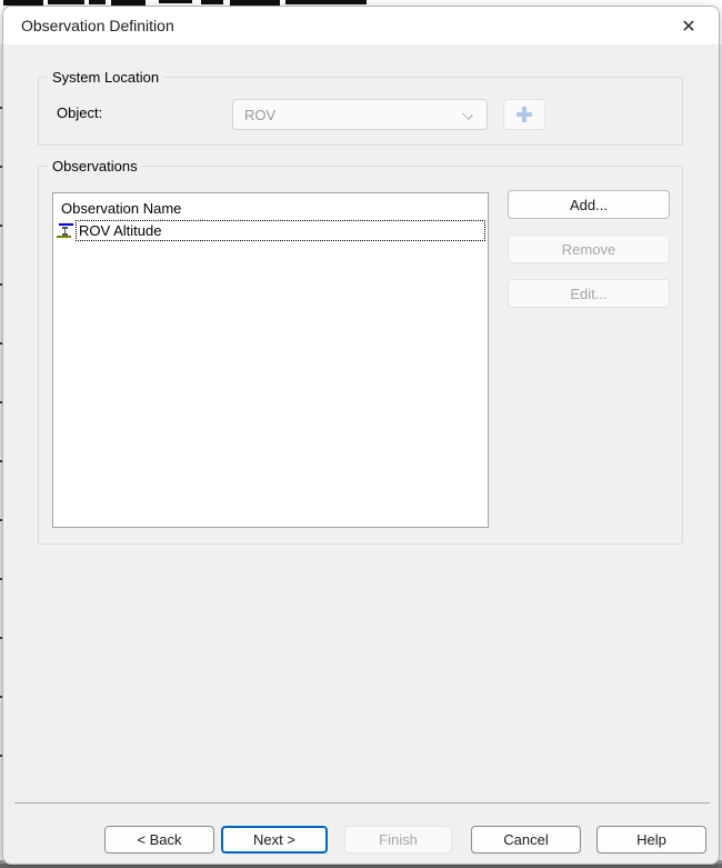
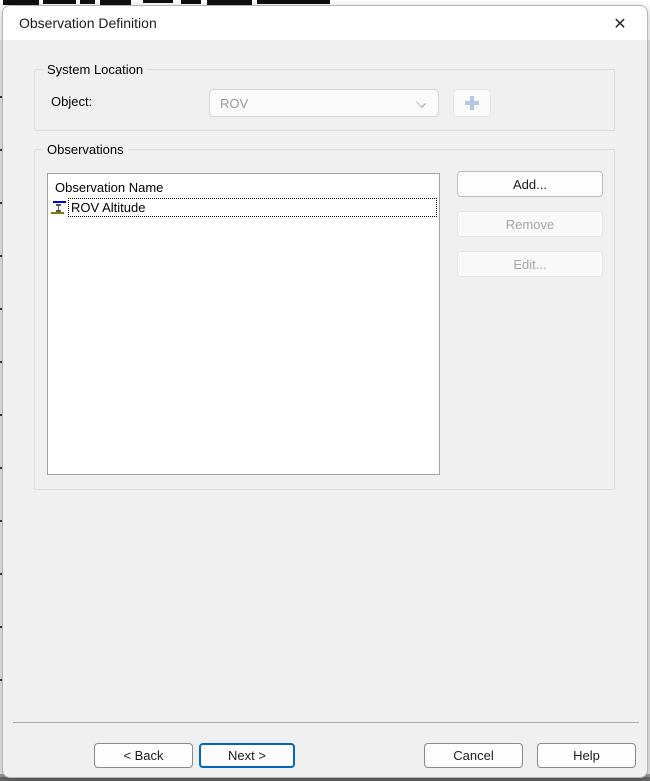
  Observation Definition
  ✕
  System Location
  Object:
  ROV
  Observations
  Observation Name
  ROV Altitude
  Add...
  Remove
  Edit...
  < Back
  Next >
- Finish
  Cancel
  Help
